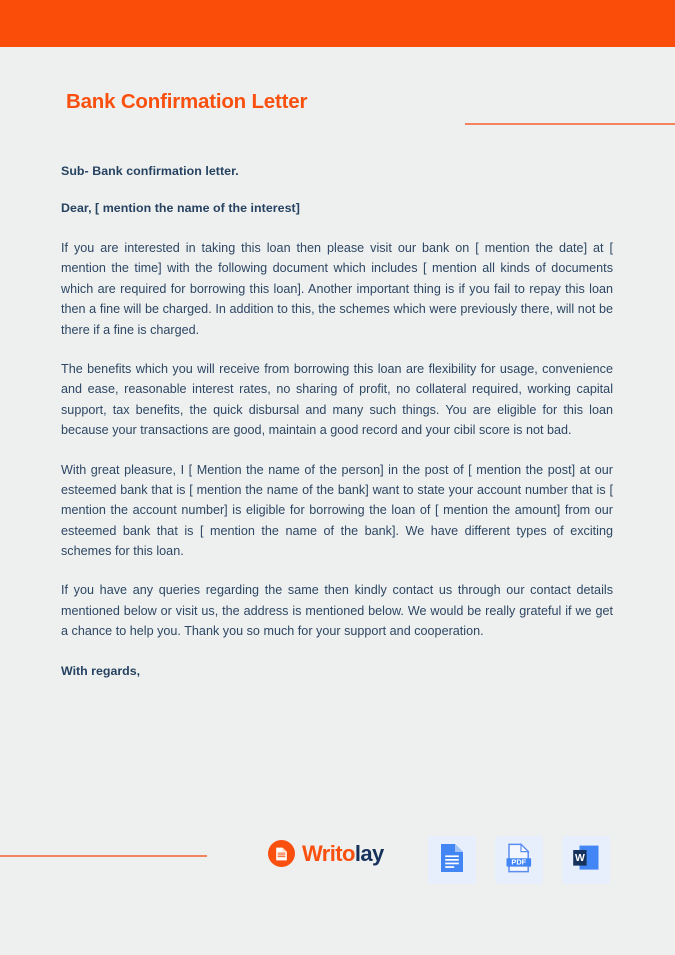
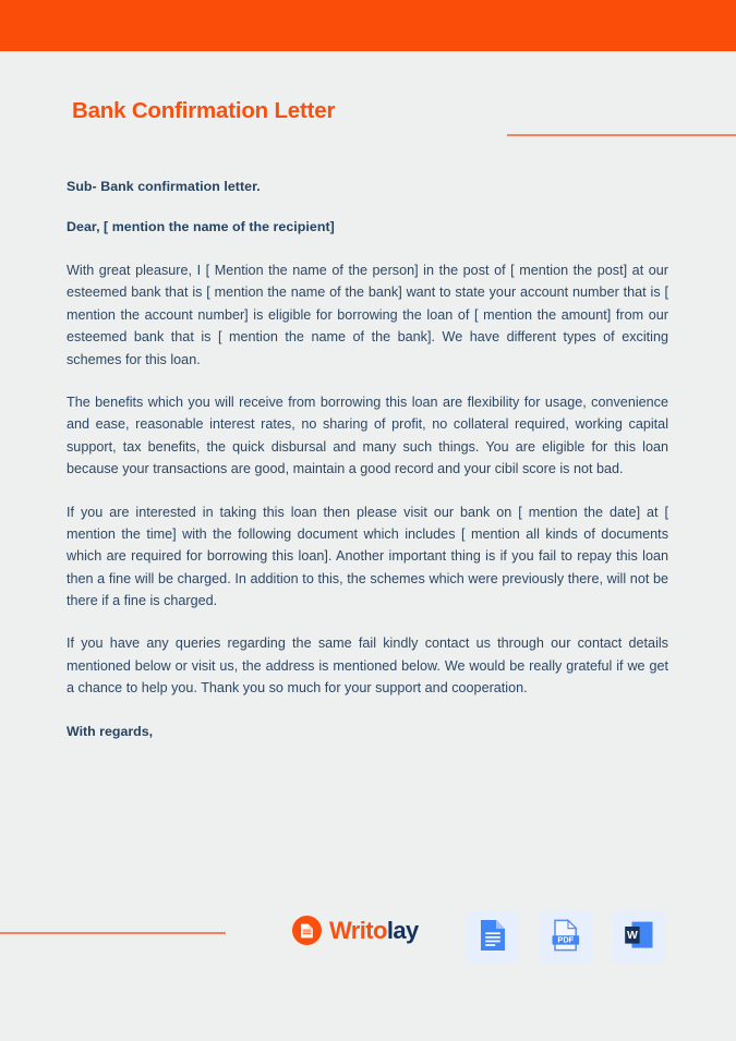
  Bank Confirmation Letter
  Sub- Bank confirmation letter.
- Dear, [ mention the name of the interest]
+ Dear, [ mention the name of the recipient]
- If you are interested in taking this loan then please visit our bank on [ mention the date] at [ mention the time] with the following document which includes [ mention all kinds of documents which are required for borrowing this loan]. Another important thing is if you fail to repay this loan then a fine will be charged. In addition to this, the schemes which were previously there, will not be there if a fine is charged.
+ With great pleasure, I [ Mention the name of the person] in the post of [ mention the post] at our esteemed bank that is [ mention the name of the bank] want to state your account number that is [ mention the account number] is eligible for borrowing the loan of [ mention the amount] from our esteemed bank that is [ mention the name of the bank]. We have different types of exciting schemes for this loan.
  The benefits which you will receive from borrowing this loan are flexibility for usage, convenience and ease, reasonable interest rates, no sharing of profit, no collateral required, working capital support, tax benefits, the quick disbursal and many such things. You are eligible for this loan because your transactions are good, maintain a good record and your cibil score is not bad.
- With great pleasure, I [ Mention the name of the person] in the post of [ mention the post] at our esteemed bank that is [ mention the name of the bank] want to state your account number that is [ mention the account number] is eligible for borrowing the loan of [ mention the amount] from our esteemed bank that is [ mention the name of the bank]. We have different types of exciting schemes for this loan.
+ If you are interested in taking this loan then please visit our bank on [ mention the date] at [ mention the time] with the following document which includes [ mention all kinds of documents which are required for borrowing this loan]. Another important thing is if you fail to repay this loan then a fine will be charged. In addition to this, the schemes which were previously there, will not be there if a fine is charged.
- If you have any queries regarding the same then kindly contact us through our contact details mentioned below or visit us, the address is mentioned below. We would be really grateful if we get a chance to help you. Thank you so much for your support and cooperation.
+ If you have any queries regarding the same fail kindly contact us through our contact details mentioned below or visit us, the address is mentioned below. We would be really grateful if we get a chance to help you. Thank you so much for your support and cooperation.
  With regards,
  Writolay
  PDF
  W
